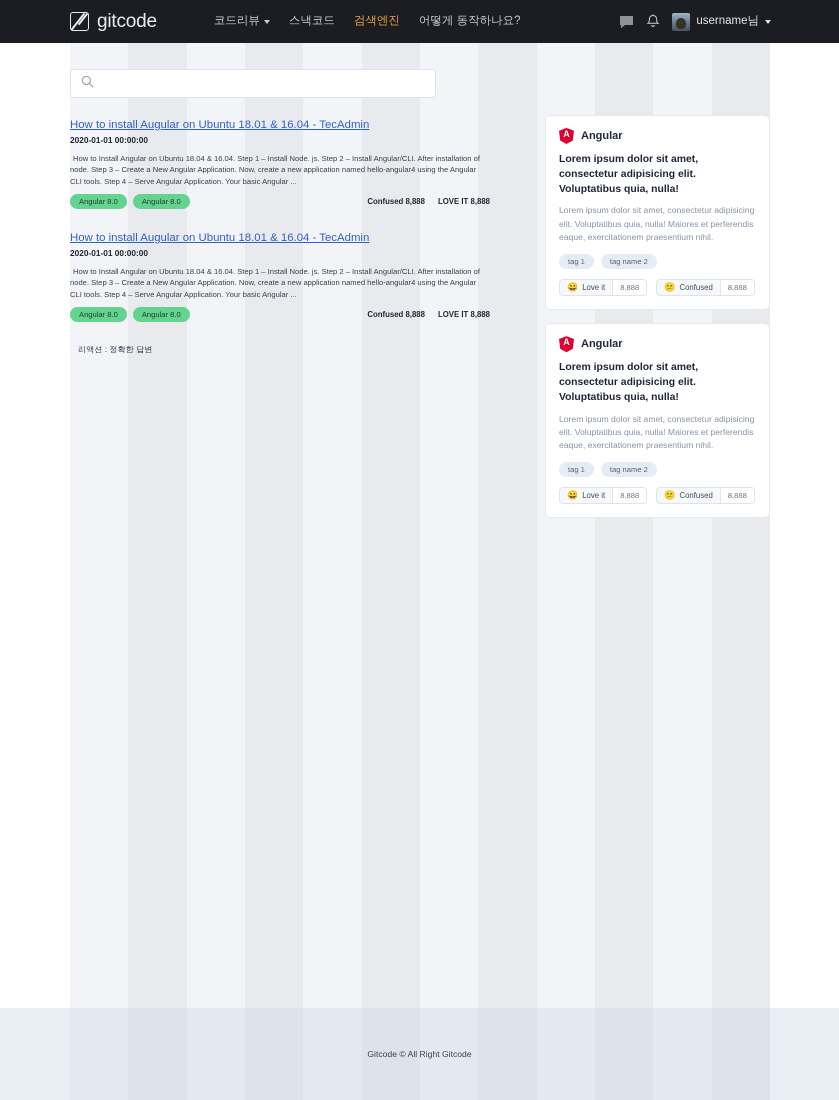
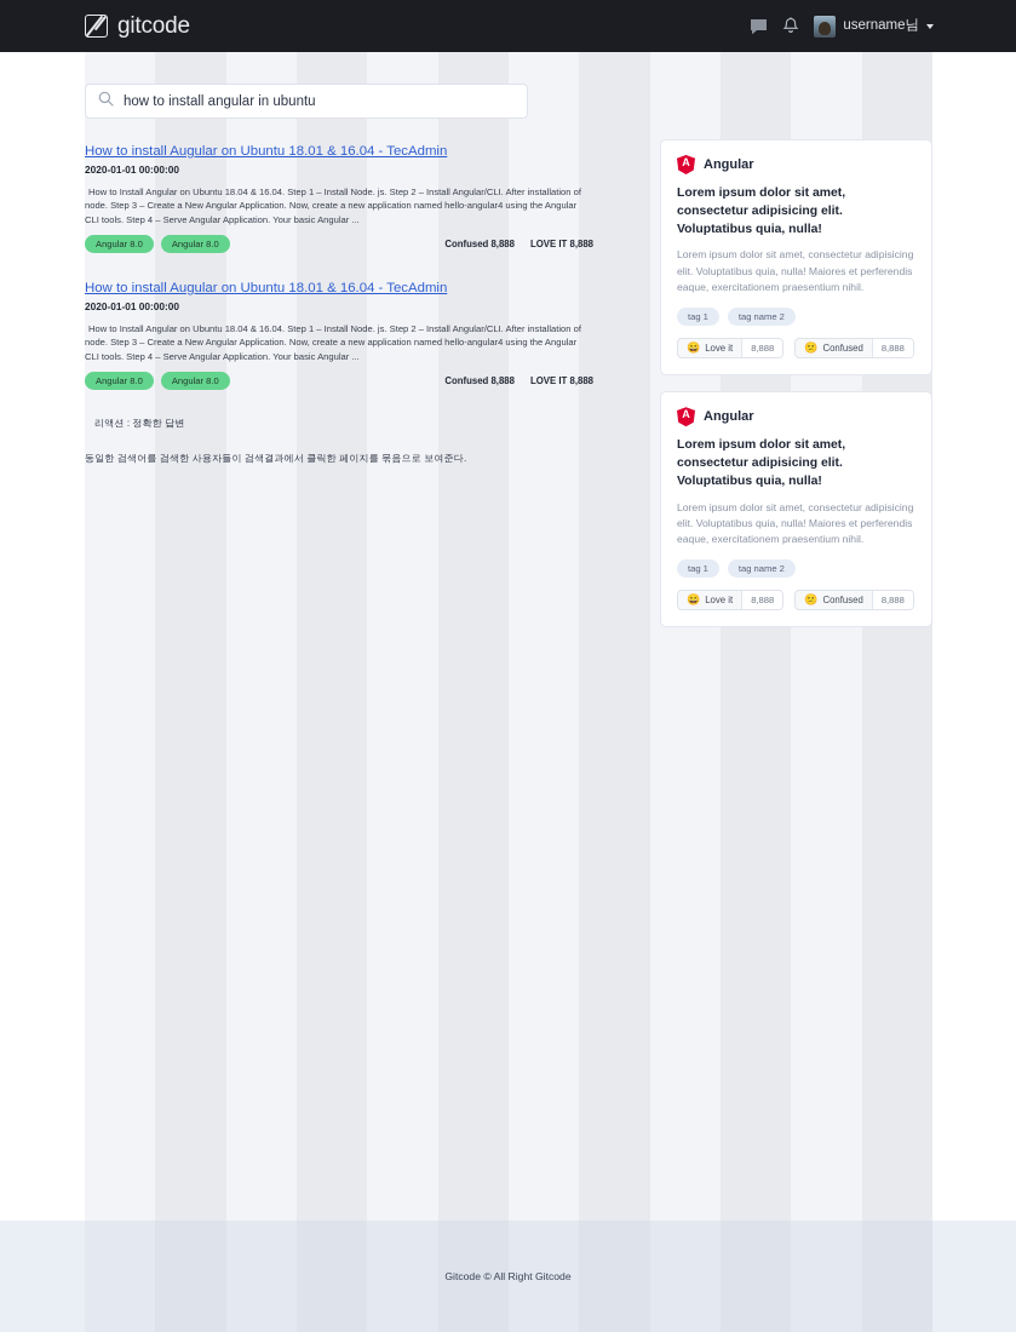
  gitcode
- 코드리뷰
- 스낵코드
- 검색엔진
- 어떻게 동작하나요?
  username님
+ how to install angular in ubuntu
  How to install Augular on Ubuntu 18.01 & 16.04 - TecAdmin
  2020-01-01 00:00:00
  How to Install Angular on Ubuntu 18.04 & 16.04. Step 1 – Install Node. js. Step 2 – Install Angular/CLI. After installation of node. Step 3 – Create a New Angular Application. Now, create a new application named hello-angular4 using the Angular CLI tools. Step 4 – Serve Angular Application. Your basic Angular ...
  Angular 8.0
  Angular 8.0
  Confused 8,888
  LOVE IT 8,888
  How to install Augular on Ubuntu 18.01 & 16.04 - TecAdmin
  2020-01-01 00:00:00
  How to Install Angular on Ubuntu 18.04 & 16.04. Step 1 – Install Node. js. Step 2 – Install Angular/CLI. After installation of node. Step 3 – Create a New Angular Application. Now, create a new application named hello-angular4 using the Angular CLI tools. Step 4 – Serve Angular Application. Your basic Angular ...
  Angular 8.0
  Angular 8.0
  Confused 8,888
  LOVE IT 8,888
  리액션 : 정확한 답변
+ 동일한 검색어를 검색한 사용자들이 검색결과에서 클릭한 페이지를 묶음으로 보여준다.
  A
  Angular
  Lorem ipsum dolor sit amet, consectetur adipisicing elit. Voluptatibus quia, nulla!
  Lorem ipsum dolor sit amet, consectetur adipisicing elit. Voluptatibus quia, nulla! Maiores et perferendis eaque, exercitationem praesentium nihil.
  tag 1
  tag name 2
  😄
  Love it
  8,888
  😕
  Confused
  8,888
  A
  Angular
  Lorem ipsum dolor sit amet, consectetur adipisicing elit. Voluptatibus quia, nulla!
  Lorem ipsum dolor sit amet, consectetur adipisicing elit. Voluptatibus quia, nulla! Maiores et perferendis eaque, exercitationem praesentium nihil.
  tag 1
  tag name 2
  😄
  Love it
  8,888
  😕
  Confused
  8,888
  Gitcode © All Right Gitcode
